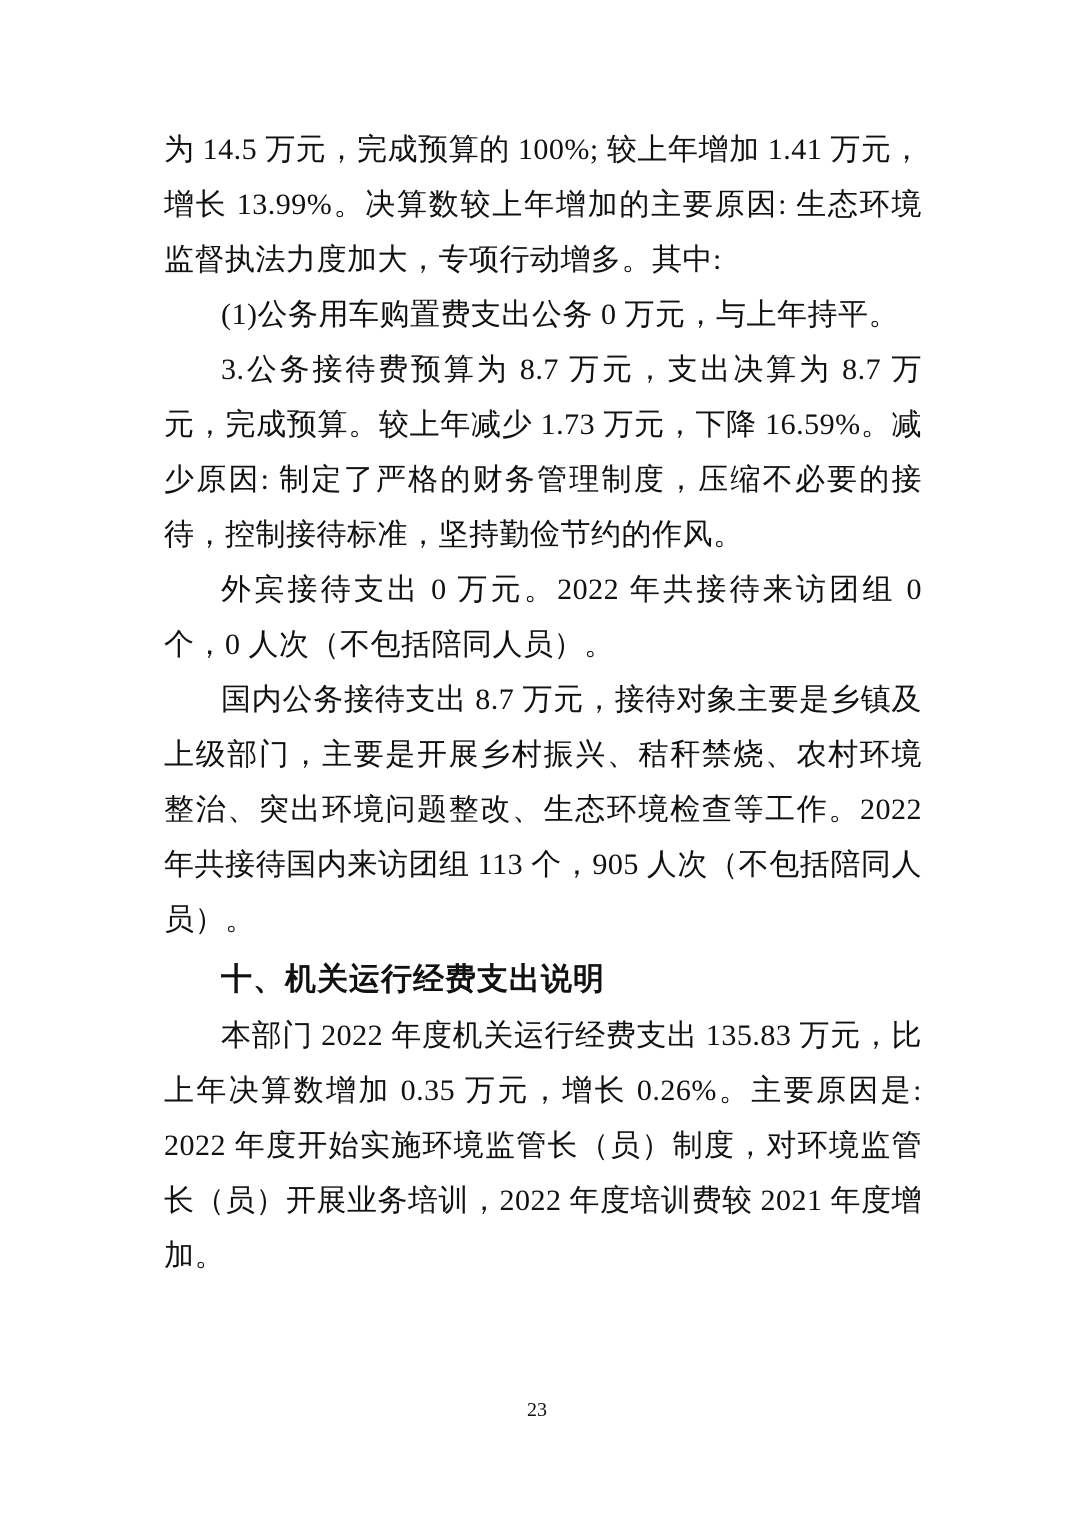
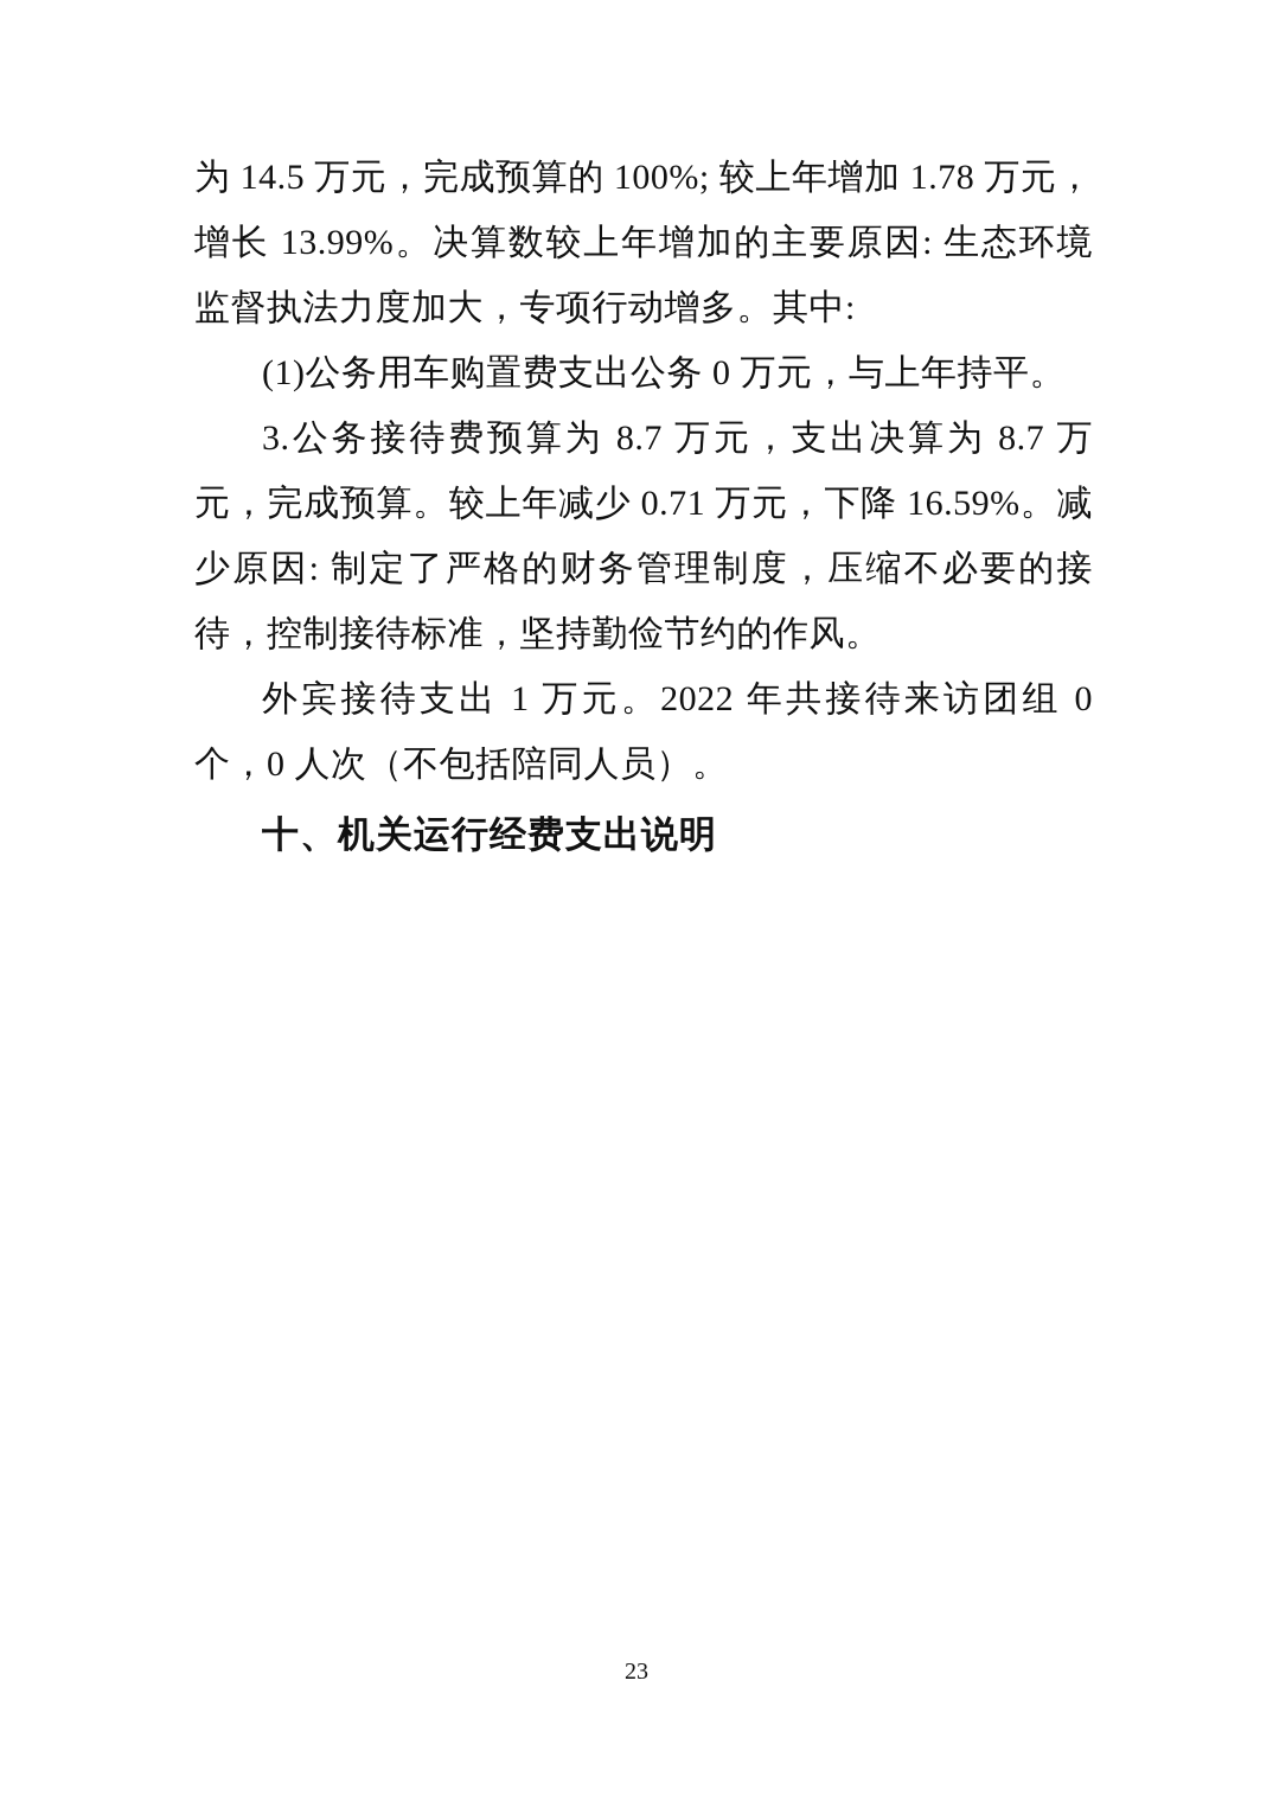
- 为 14.5 万元，完成预算的 100%; 较上年增加 1.41 万元，增长 13.99%。决算数较上年增加的主要原因: 生态环境监督执法力度加大，专项行动增多。其中:
+ 为 14.5 万元，完成预算的 100%; 较上年增加 1.78 万元，增长 13.99%。决算数较上年增加的主要原因: 生态环境监督执法力度加大，专项行动增多。其中:
  (1)公务用车购置费支出公务 0 万元，与上年持平。
- 3.公务接待费预算为 8.7 万元，支出决算为 8.7 万元，完成预算。较上年减少 1.73 万元，下降 16.59%。减少原因: 制定了严格的财务管理制度，压缩不必要的接待，控制接待标准，坚持勤俭节约的作风。
+ 3.公务接待费预算为 8.7 万元，支出决算为 8.7 万元，完成预算。较上年减少 0.71 万元，下降 16.59%。减少原因: 制定了严格的财务管理制度，压缩不必要的接待，控制接待标准，坚持勤俭节约的作风。
- 外宾接待支出 0 万元。2022 年共接待来访团组 0 个，0 人次（不包括陪同人员）。
+ 外宾接待支出 1 万元。2022 年共接待来访团组 0 个，0 人次（不包括陪同人员）。
- 国内公务接待支出 8.7 万元，接待对象主要是乡镇及上级部门，主要是开展乡村振兴、秸秆禁烧、农村环境整治、突出环境问题整改、生态环境检查等工作。2022 年共接待国内来访团组 113 个，905 人次（不包括陪同人员）。
  十、机关运行经费支出说明
- 本部门 2022 年度机关运行经费支出 135.83 万元，比上年决算数增加 0.35 万元，增长 0.26%。主要原因是: 2022 年度开始实施环境监管长（员）制度，对环境监管长（员）开展业务培训，2022 年度培训费较 2021 年度增加。
  23
